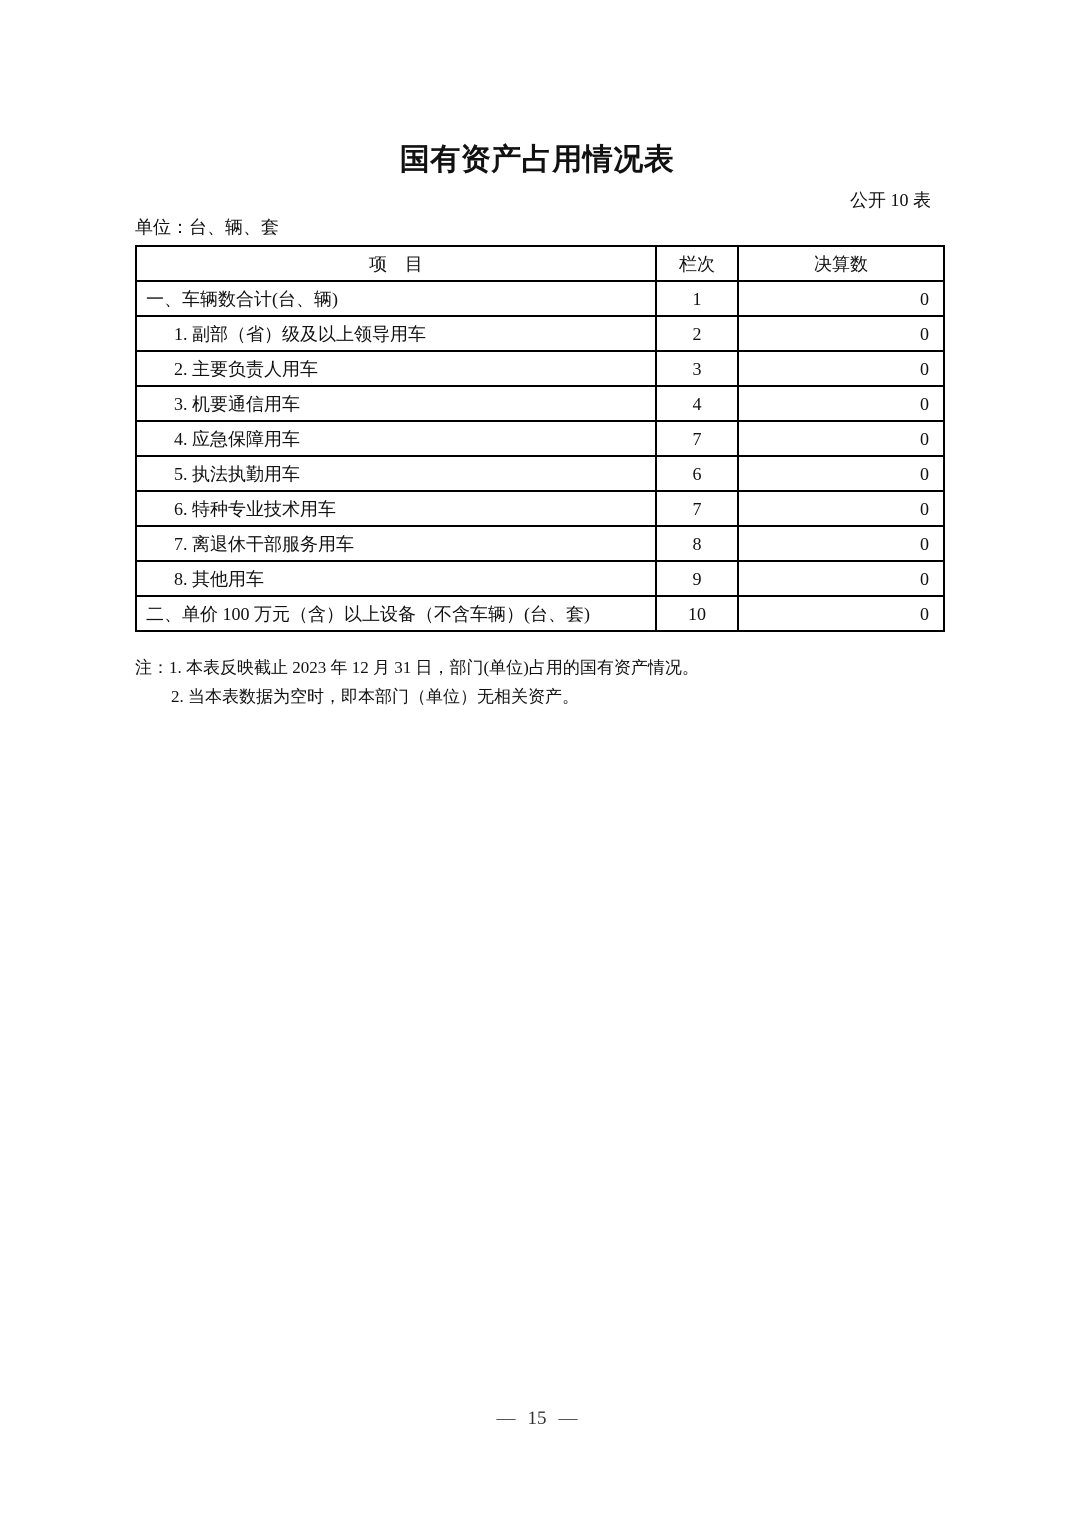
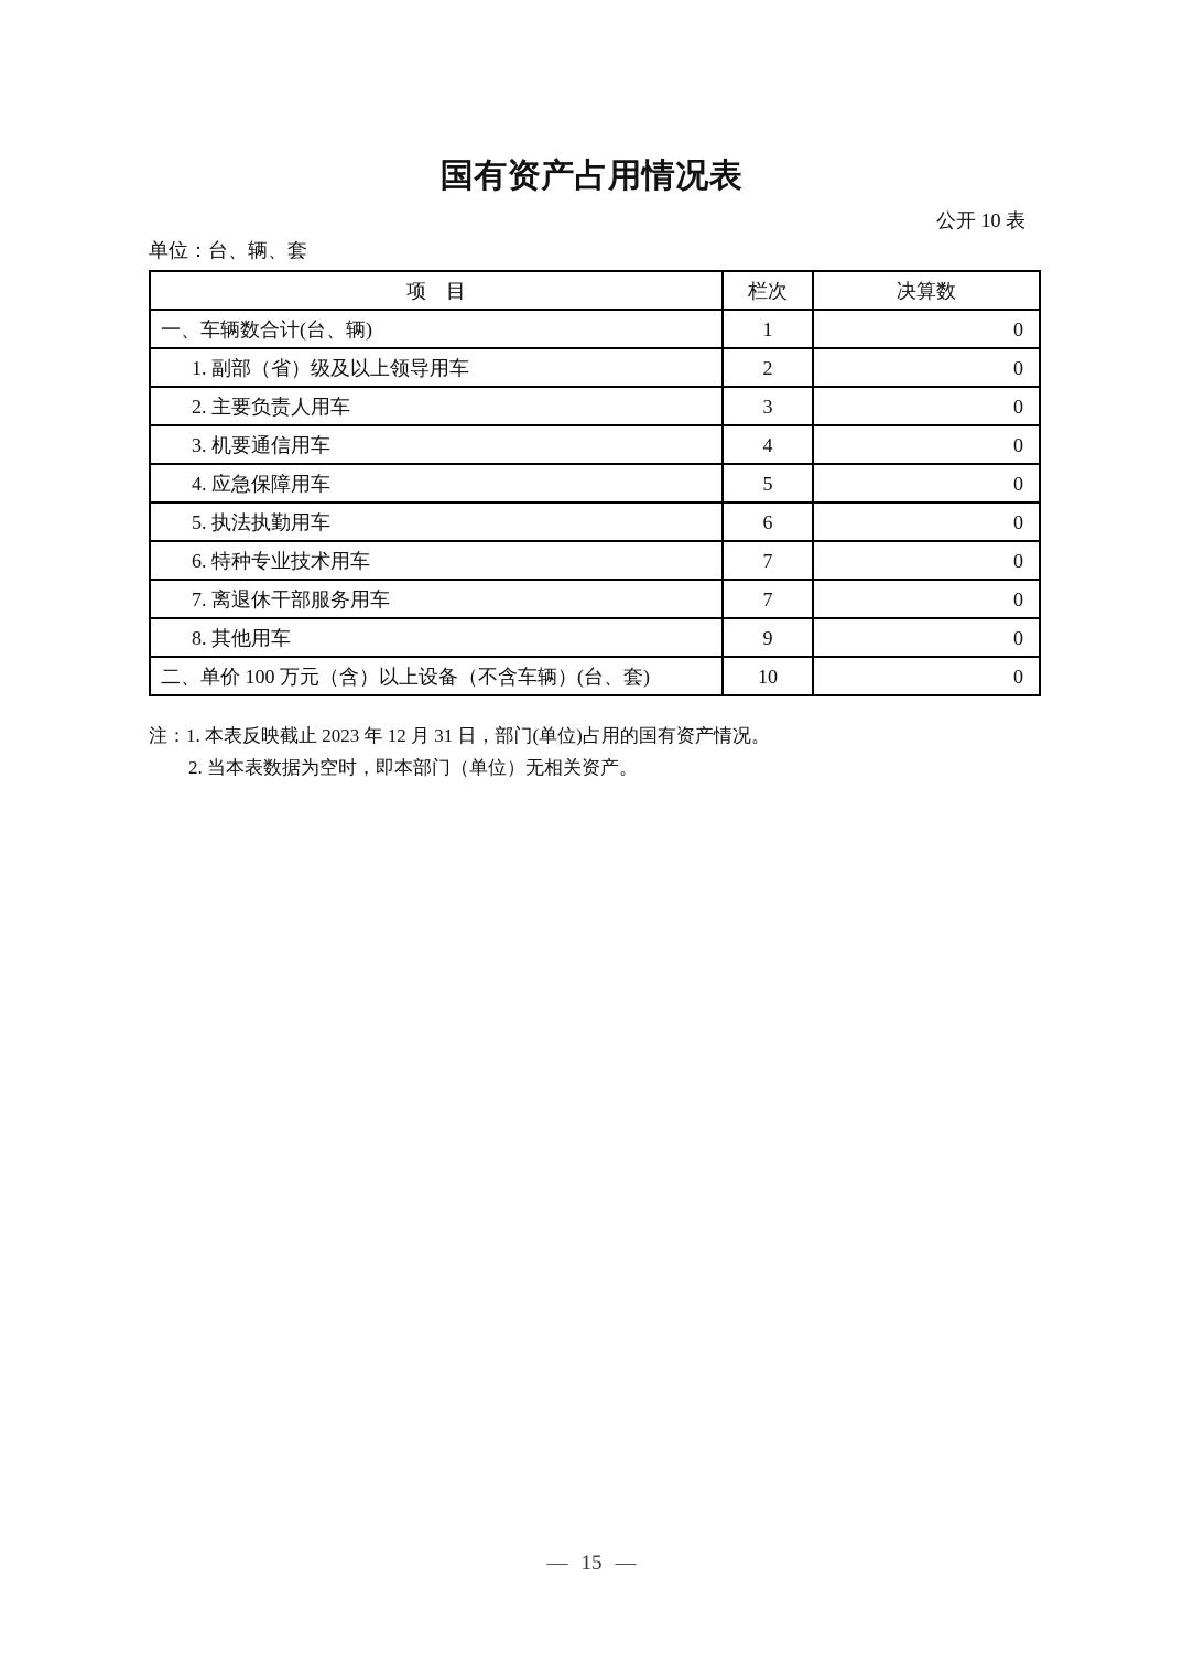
  国有资产占用情况表
  公开 10 表
  单位：台、辆、套
  项 目	栏次	决算数
  一、车辆数合计(台、辆)	1	0
  1. 副部（省）级及以上领导用车	2	0
  2. 主要负责人用车	3	0
  3. 机要通信用车	4	0
- 4. 应急保障用车	7	0
+ 4. 应急保障用车	5	0
  5. 执法执勤用车	6	0
  6. 特种专业技术用车	7	0
- 7. 离退休干部服务用车	8	0
+ 7. 离退休干部服务用车	7	0
  8. 其他用车	9	0
  二、单价 100 万元（含）以上设备（不含车辆）(台、套)	10	0
  注：1. 本表反映截止 2023 年 12 月 31 日，部门(单位)占用的国有资产情况。
  2. 当本表数据为空时，即本部门（单位）无相关资产。
  — 15 —
